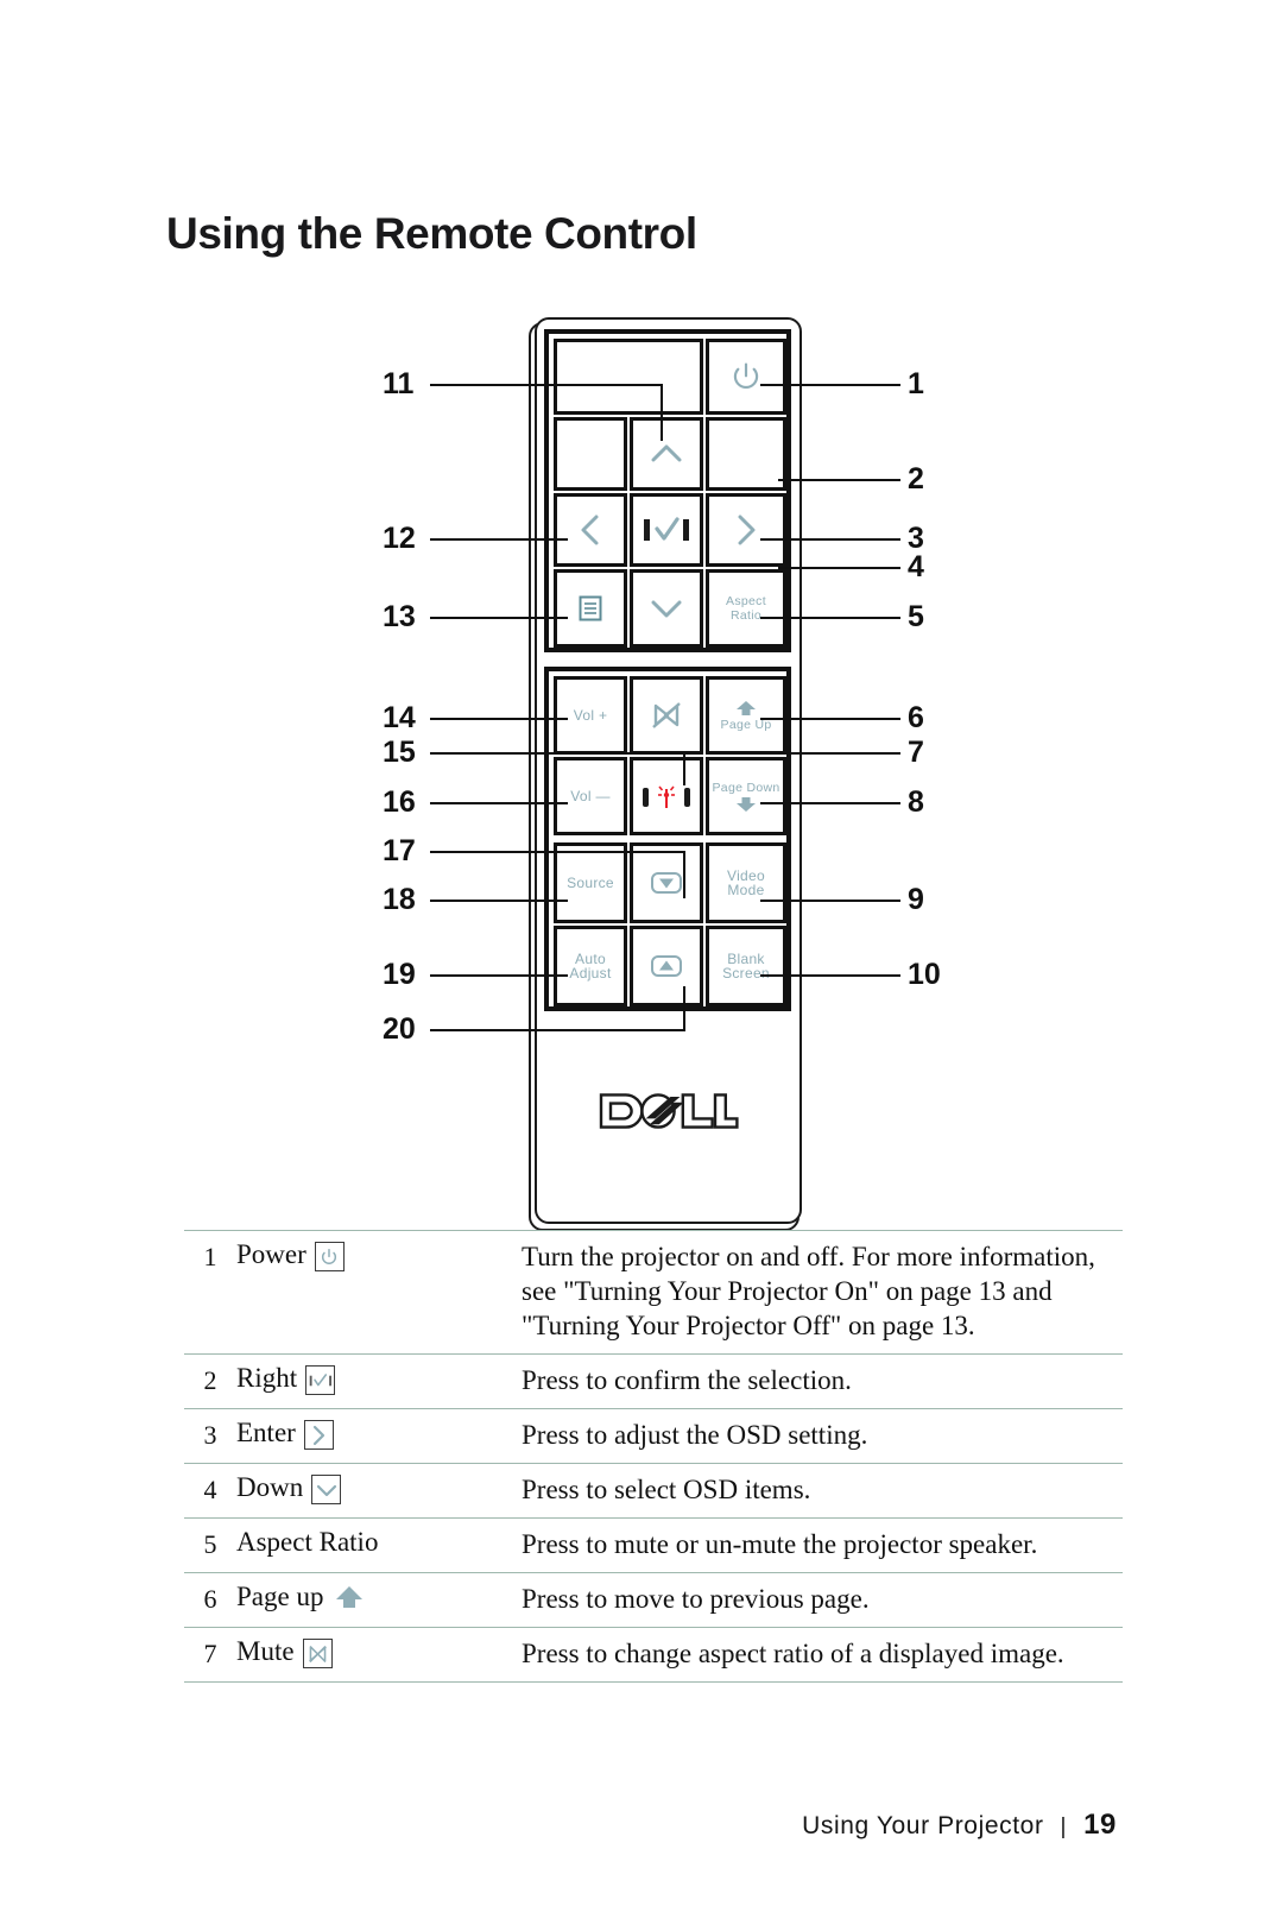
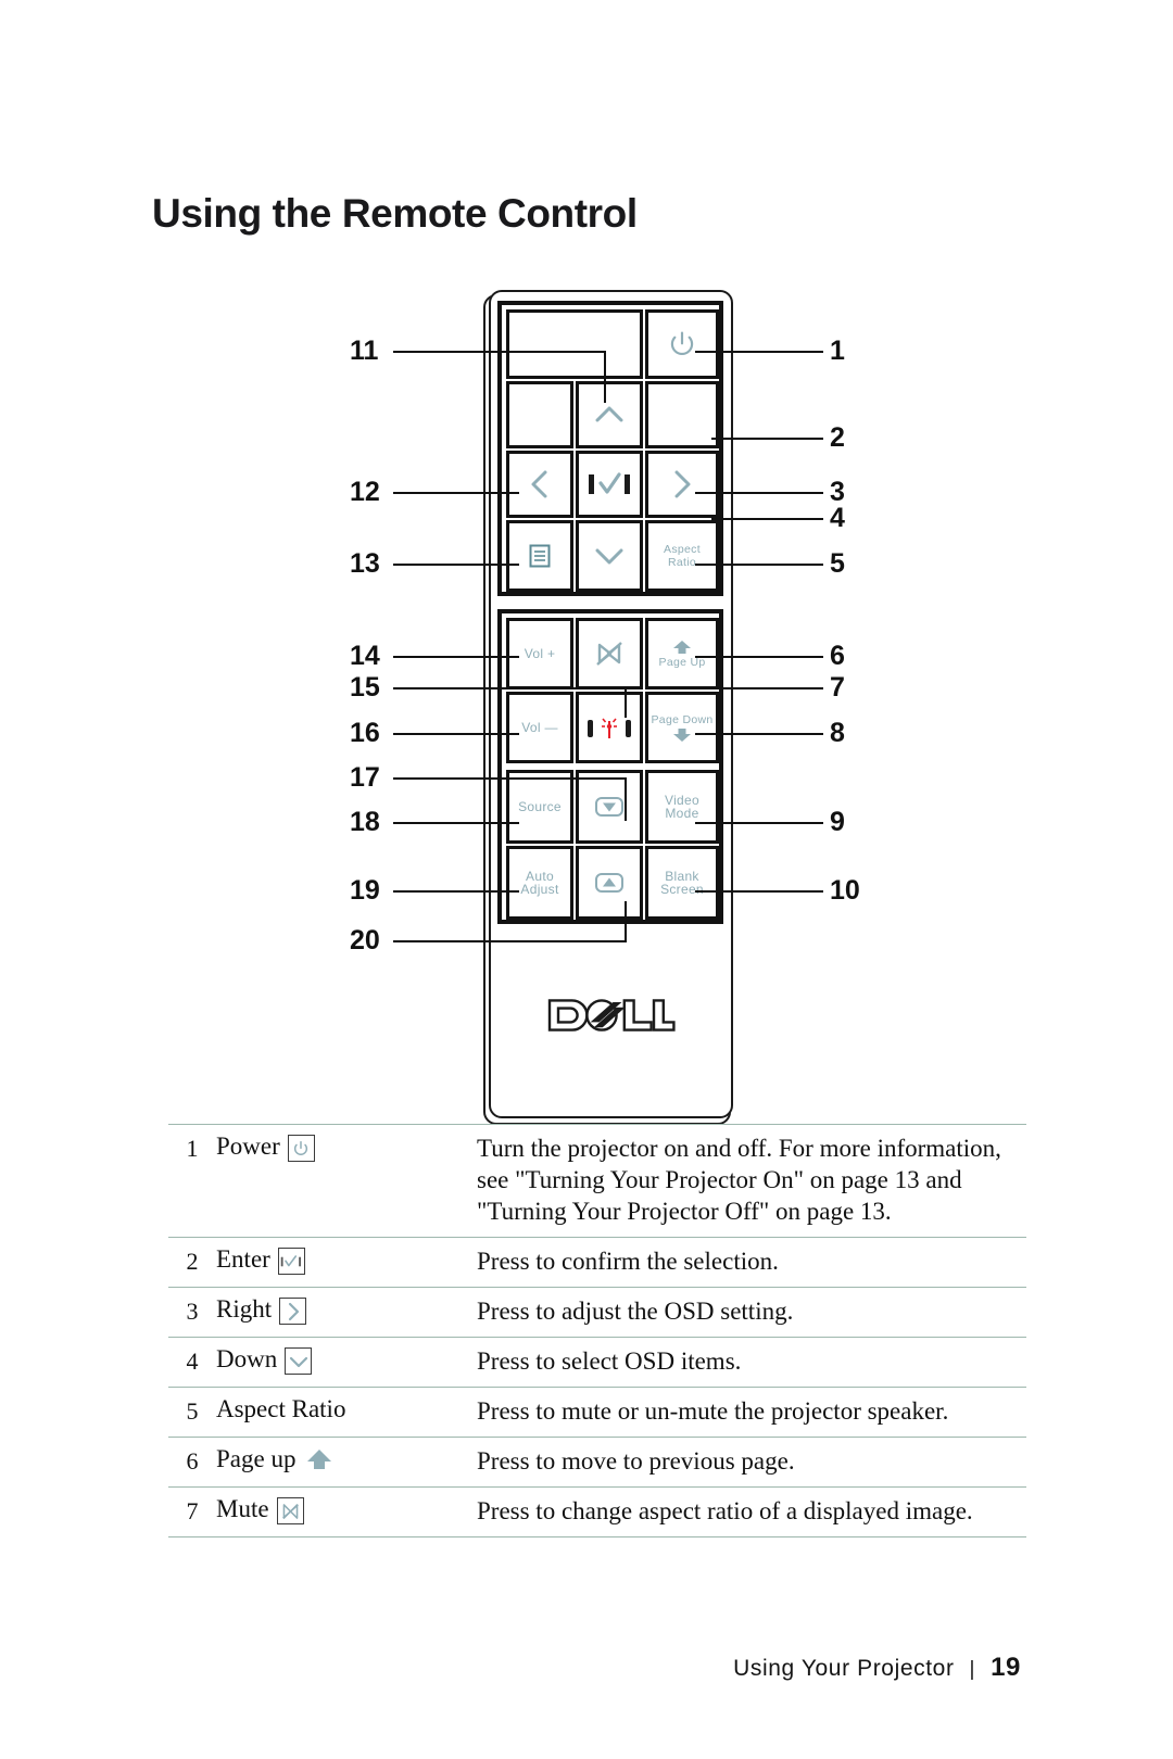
  Using the Remote Control
  Aspect
  Ratio
  Vol +
  Page Up
  Vol —
  Page Down
  Source
  Video
  Mode
  Auto
  Adjust
  Blank
  Screen
  11
  12
  13
  14
  15
  16
  17
  18
  19
  20
  1
  2
  3
  4
  5
  6
  7
  8
  9
  10
  1
  Power
  Turn the projector on and off. For more information, see "Turning Your Projector On" on page 13 and "Turning Your Projector Off" on page 13.
  2
- Right
+ Enter
  Press to confirm the selection.
  3
- Enter
+ Right
  Press to adjust the OSD setting.
  4
  Down
  Press to select OSD items.
  5
  Aspect Ratio
  Press to mute or un-mute the projector speaker.
  6
  Page up
  Press to move to previous page.
  7
  Mute
  Press to change aspect ratio of a displayed image.
  Using Your Projector
  |
  19
